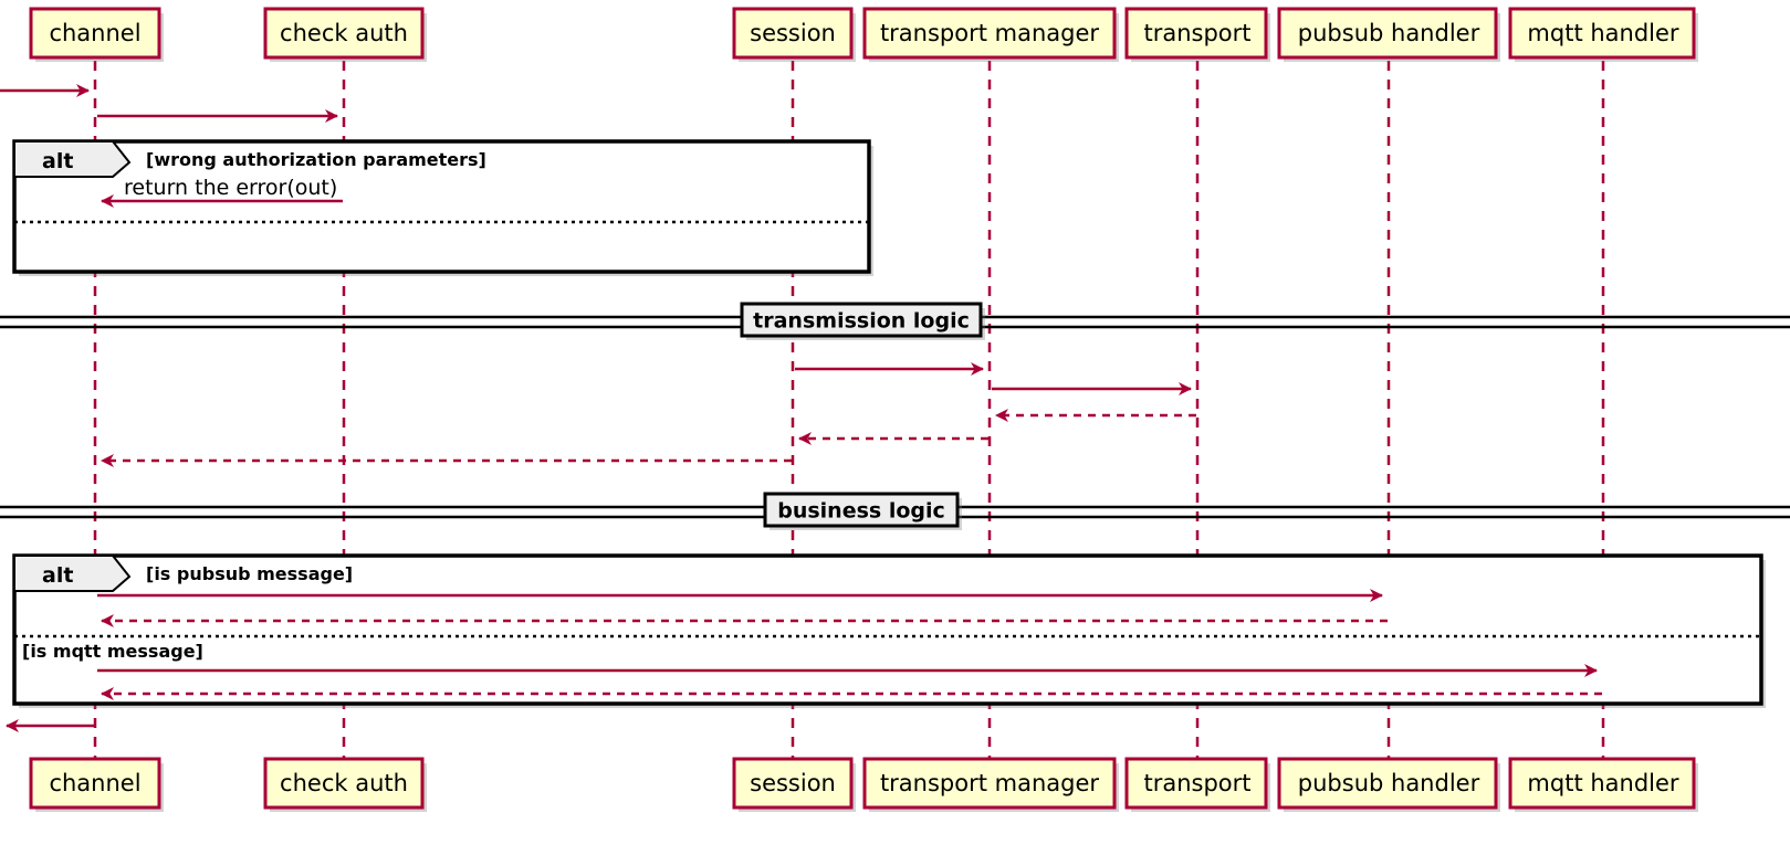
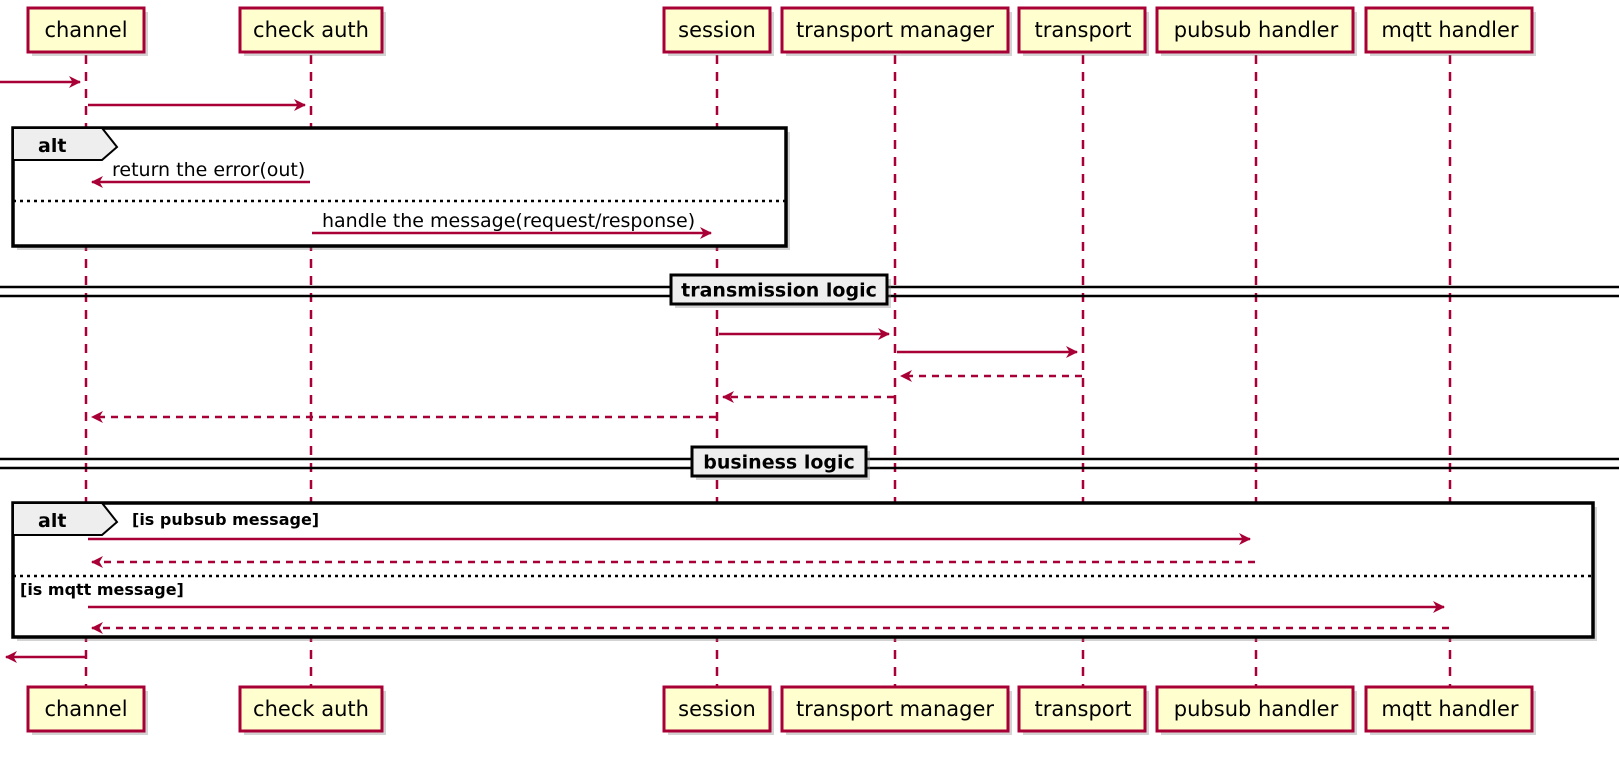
  alt
- [wrong authorization parameters]
  alt
  [is pubsub message]
  [is mqtt message]
  return the error(out)
+ handle the message(request/response)
  transmission logic
  business logic
  channel
  check auth
  session
  transport manager
  transport
  pubsub handler
  mqtt handler
  channel
  check auth
  session
  transport manager
  transport
  pubsub handler
  mqtt handler
